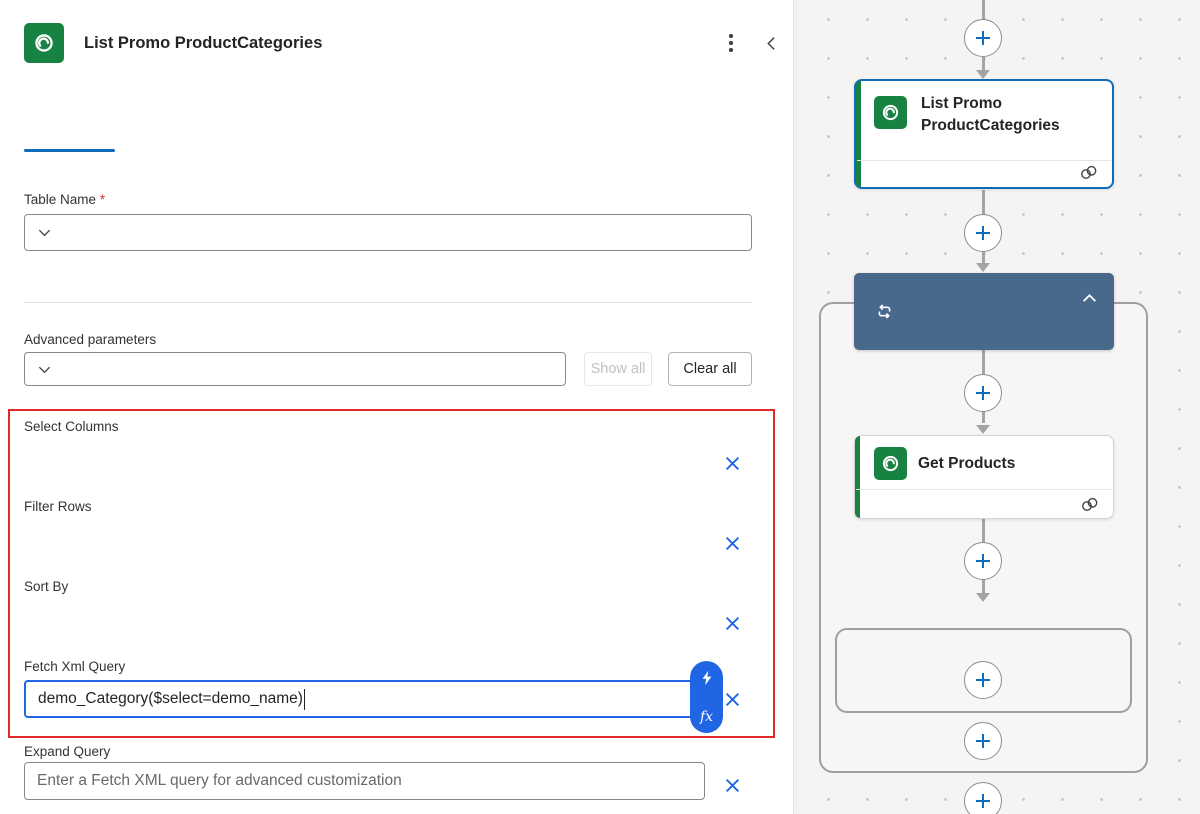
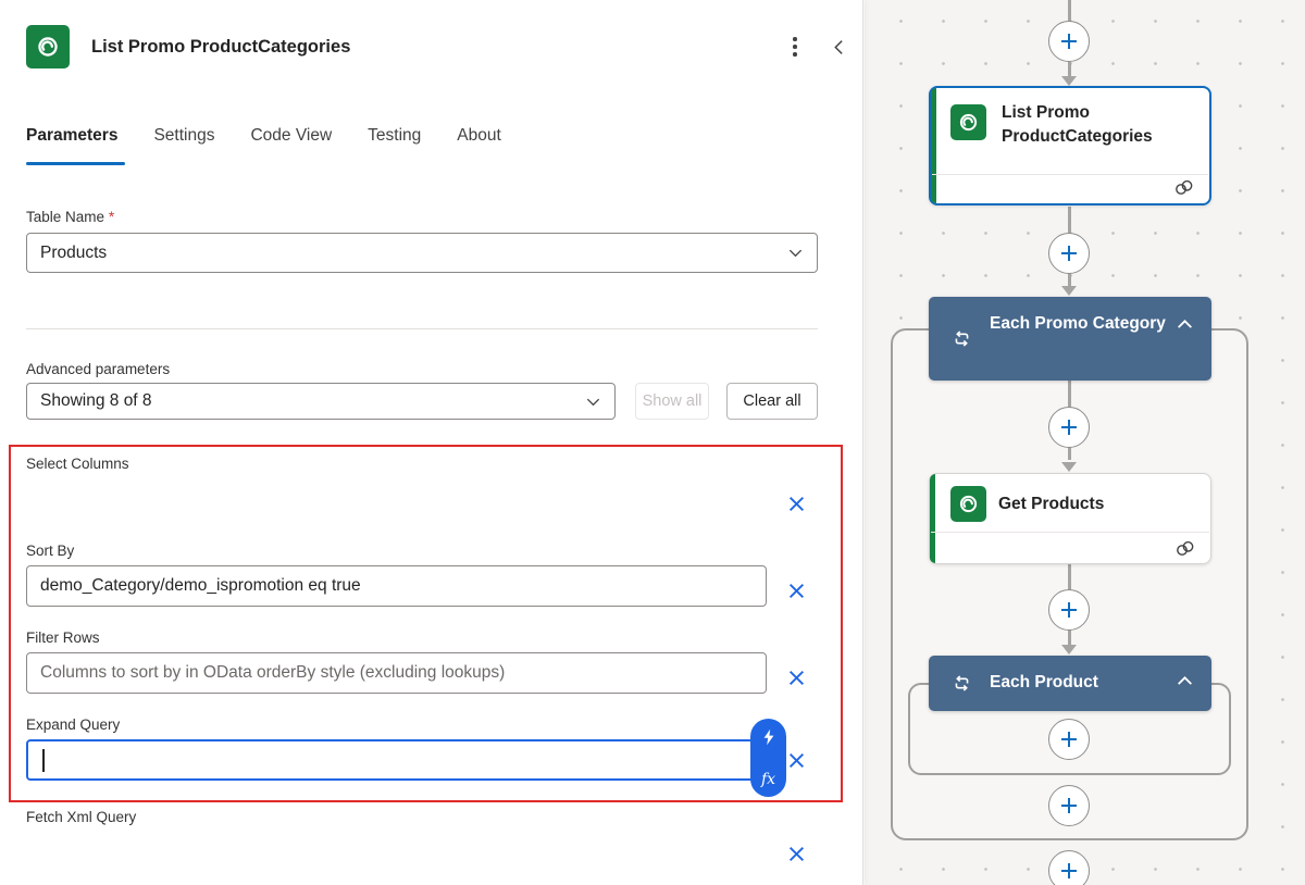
  List Promo ProductCategories
+ Parameters
+ Settings
+ Code View
+ Testing
+ About
  Table Name *
+ Products
  Advanced parameters
+ Showing 8 of 8
  Show all
  Clear all
  Select Columns
- Filter Rows
+ Sort By
+ demo_Category/demo_ispromotion eq true
- Sort By
+ Filter Rows
+ Columns to sort by in OData orderBy style (excluding lookups)
- Fetch Xml Query
+ Expand Query
- demo_Category($select=demo_name)
  fx
- Expand Query
+ Fetch Xml Query
- Enter a Fetch XML query for advanced customization
  List Promo ProductCategories
+ Each Promo Category
  Get Products
+ Each Product
